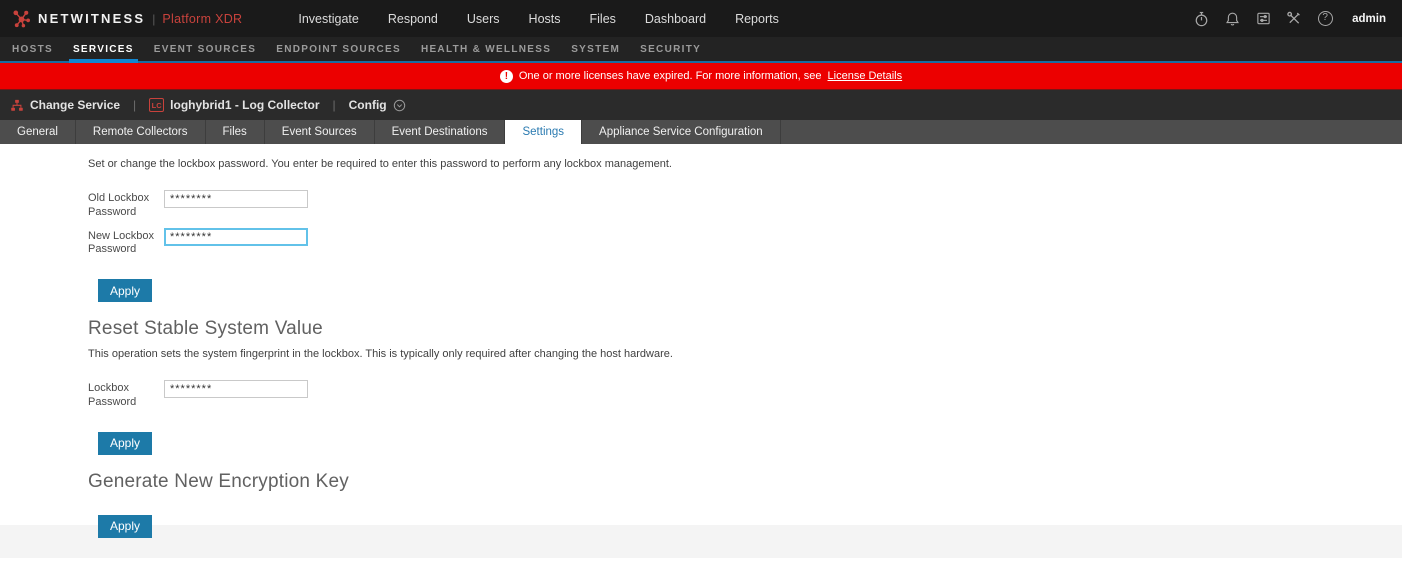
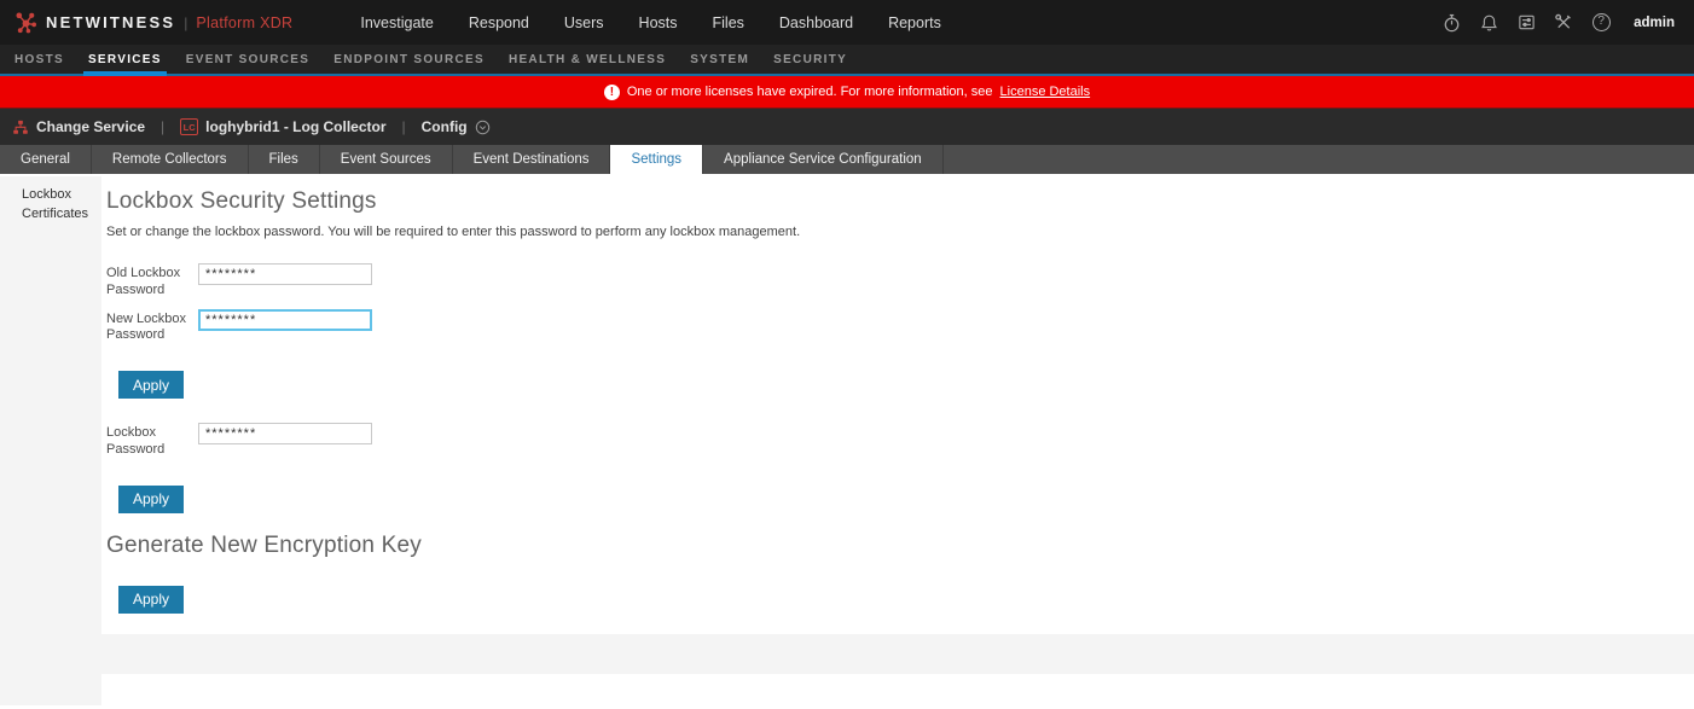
  NETWITNESS
  |
  Platform XDR
  Investigate
  Respond
  Users
  Hosts
  Files
  Dashboard
  Reports
  ?
  admin
  HOSTS
  SERVICES
  EVENT SOURCES
  ENDPOINT SOURCES
  HEALTH & WELLNESS
  SYSTEM
  SECURITY
  !
  One or more licenses have expired. For more information, see
  License Details
  Change Service
  |
  LC
  loghybrid1 - Log Collector
  |
  Config
  General
  Remote Collectors
  Files
  Event Sources
  Event Destinations
  Settings
  Appliance Service Configuration
+ Lockbox
+ Certificates
+ Lockbox Security Settings
- Set or change the lockbox password. You enter be required to enter this password to perform any lockbox management.
+ Set or change the lockbox password. You will be required to enter this password to perform any lockbox management.
  Old Lockbox Password
  ********
  New Lockbox Password
  ********
  Apply
- Reset Stable System Value
- This operation sets the system fingerprint in the lockbox. This is typically only required after changing the host hardware.
  Lockbox Password
  ********
  Apply
  Generate New Encryption Key
  Apply
